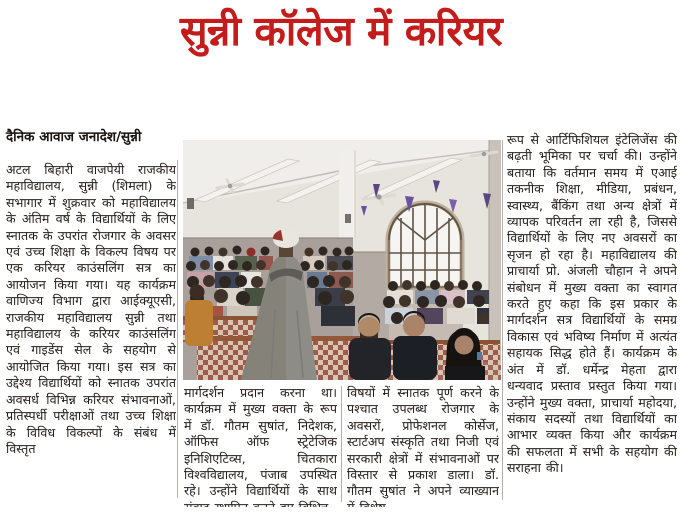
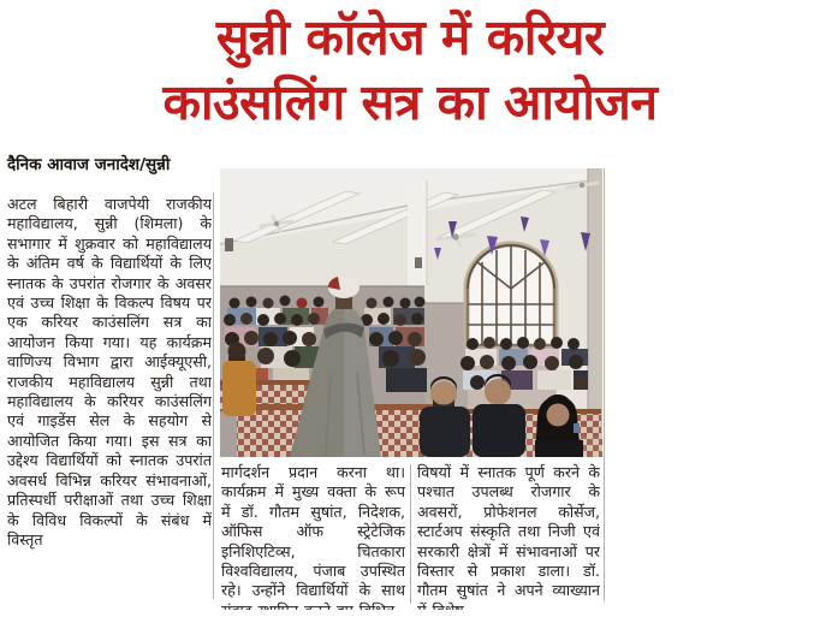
  सुन्नी कॉलेज में करियर
+ काउंसलिंग सत्र का आयोजन
  दैनिक आवाज जनादेश/सुन्नी
  अटल बिहारी वाजपेयी राजकीय महाविद्यालय, सुन्नी (शिमला) के सभागार में शुक्रवार को महाविद्यालय के अंतिम वर्ष के विद्यार्थियों के लिए स्नातक के उपरांत रोजगार के अवसर एवं उच्च शिक्षा के विकल्प विषय पर एक करियर काउंसलिंग सत्र का आयोजन किया गया। यह कार्यक्रम वाणिज्य विभाग द्वारा आईक्यूएसी, राजकीय महाविद्यालय सुन्नी तथा महाविद्यालय के करियर काउंसलिंग एवं गाइडेंस सेल के सहयोग से आयोजित किया गया। इस सत्र का उद्देश्य विद्यार्थियों को स्नातक उपरांत अवसर्ध विभिन्न करियर संभावनाओं, प्रतिस्पर्धी परीक्षाओं तथा उच्च शिक्षा के विविध विकल्पों के संबंध में विस्तृत
  मार्गदर्शन प्रदान करना था। कार्यक्रम में मुख्य वक्ता के रूप में डॉ. गौतम सुषांत, निदेशक, ऑफिस ऑफ स्ट्रेटेजिक इनिशिएटिव्स, चितकारा विश्वविद्यालय, पंजाब उपस्थित रहे। उन्होंने विद्यार्थियों के साथ
  विषयों में स्नातक पूर्ण करने के पश्चात उपलब्ध रोजगार के अवसरों, प्रोफेशनल कोर्सेज, स्टार्टअप संस्कृति तथा निजी एवं सरकारी क्षेत्रों में संभावनाओं पर विस्तार से प्रकाश डाला। डॉ. गौतम सुषांत ने अपने व्याख्यान
- रूप से आर्टिफिशियल इंटेलिजेंस की बढ़ती भूमिका पर चर्चा की। उन्होंने बताया कि वर्तमान समय में एआई तकनीक शिक्षा, मीडिया, प्रबंधन, स्वास्थ्य, बैंकिंग तथा अन्य क्षेत्रों में व्यापक परिवर्तन ला रही है, जिससे विद्यार्थियों के लिए नए अवसरों का सृजन हो रहा है। महाविद्यालय की प्राचार्या प्रो. अंजली चौहान ने अपने संबोधन में मुख्य वक्ता का स्वागत करते हुए कहा कि इस प्रकार के मार्गदर्शन सत्र विद्यार्थियों के समग्र विकास एवं भविष्य निर्माण में अत्यंत सहायक सिद्ध होते हैं। कार्यक्रम के अंत में डॉ. धर्मेन्द्र मेहता द्वारा धन्यवाद प्रस्ताव प्रस्तुत किया गया। उन्होंने मुख्य वक्ता, प्राचार्या महोदया, संकाय सदस्यों तथा विद्यार्थियों का आभार व्यक्त किया और कार्यक्रम की सफलता में सभी के सहयोग की सराहना की।
